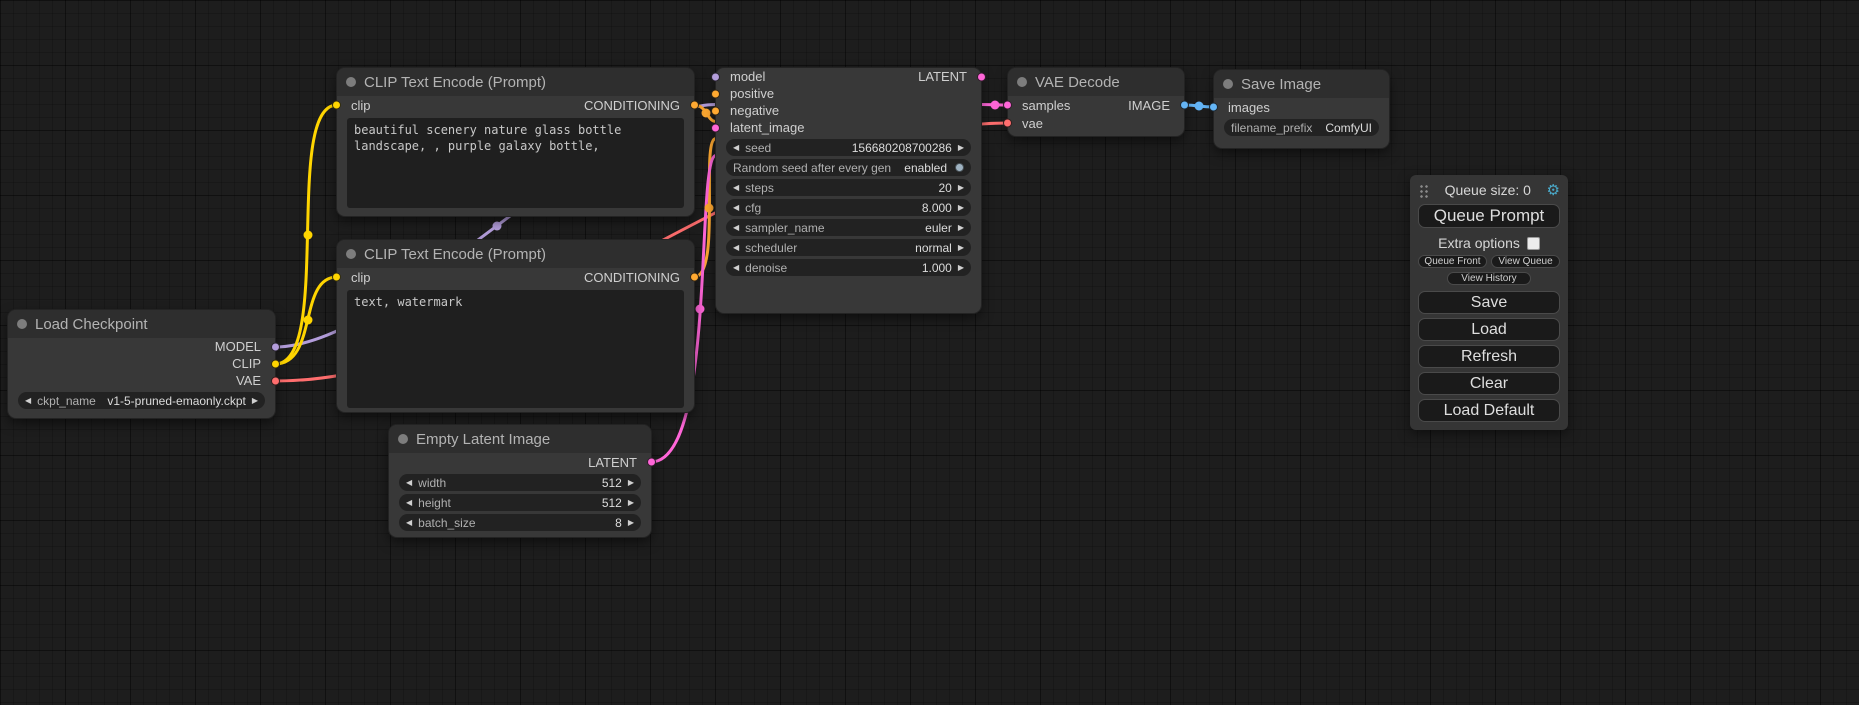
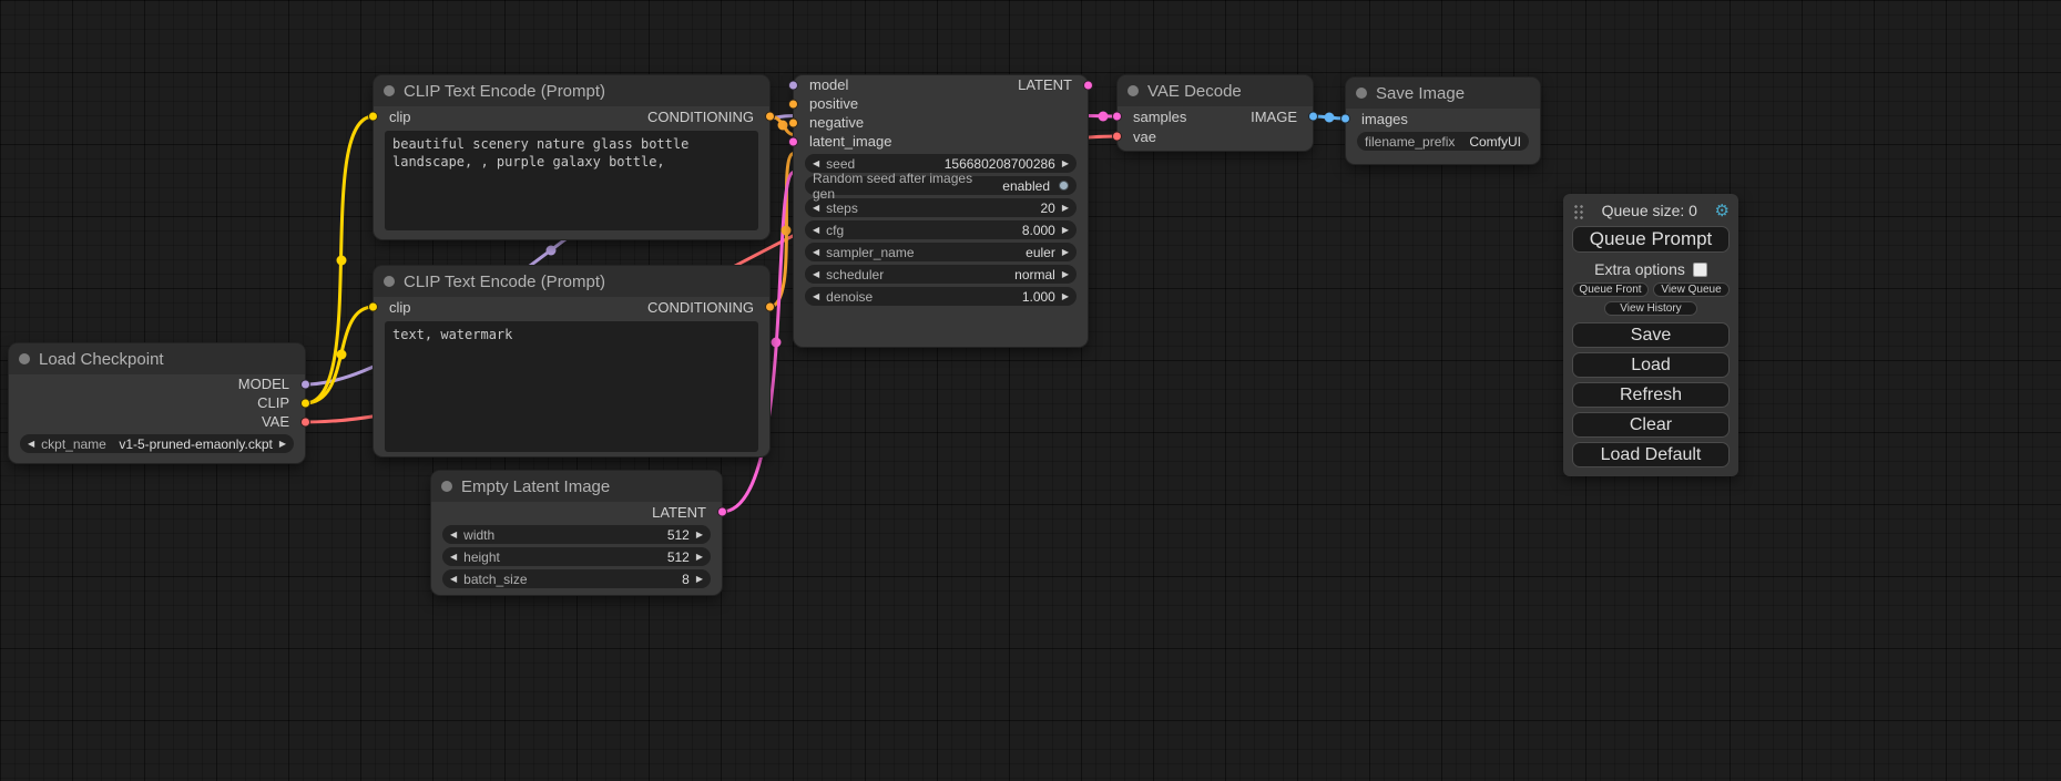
  Load Checkpoint
  MODEL
  CLIP
  VAE
  ◀
  ckpt_name
  v1-5-pruned-emaonly.ckpt
  ▶
  CLIP Text Encode (Prompt)
  clip
  CONDITIONING
  beautiful scenery nature glass bottle landscape, , purple galaxy bottle,
  CLIP Text Encode (Prompt)
  clip
  CONDITIONING
  text, watermark
  Empty Latent Image
  LATENT
  ◀
  width
  512
  ▶
  ◀
  height
  512
  ▶
  ◀
  batch_size
  8
  ▶
  model
  LATENT
  positive
  negative
  latent_image
  ◀
  seed
  156680208700286
  ▶
- Random seed after every gen
+ Random seed after images gen
  enabled
  ◀
  steps
  20
  ▶
  ◀
  cfg
  8.000
  ▶
  ◀
  sampler_name
  euler
  ▶
  ◀
  scheduler
  normal
  ▶
  ◀
  denoise
  1.000
  ▶
  VAE Decode
  samples
  IMAGE
  vae
  Save Image
  images
  filename_prefix
  ComfyUI
  Queue size: 0
  ⚙
  Queue Prompt
  Extra options
  Queue Front
  View Queue
  View History
  Save
  Load
  Refresh
  Clear
  Load Default
